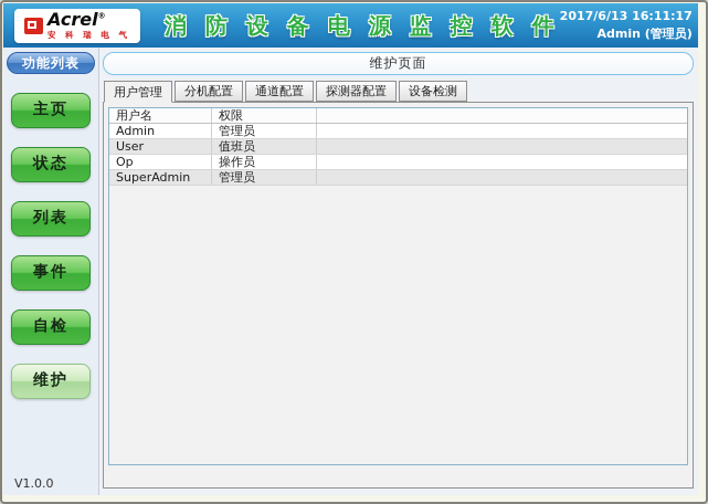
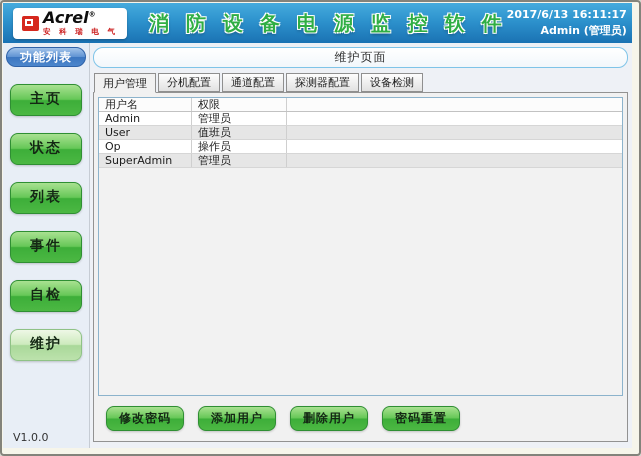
  Acrel
  安 科 瑞 电 气
  消 防 设 备 电 源 监 控 软 件
  2017/6/13 16:11:17
  Admin (管理员)
  功能列表
  主页
  状态
  列表
  事件
  自检
  维护
  V1.0.0
  维护页面
  用户管理
  分机配置
  通道配置
  探测器配置
  设备检测
  用户名
  权限
  Admin
  管理员
  User
  值班员
  Op
  操作员
  SuperAdmin
  管理员
+ 修改密码
+ 添加用户
+ 删除用户
+ 密码重置
